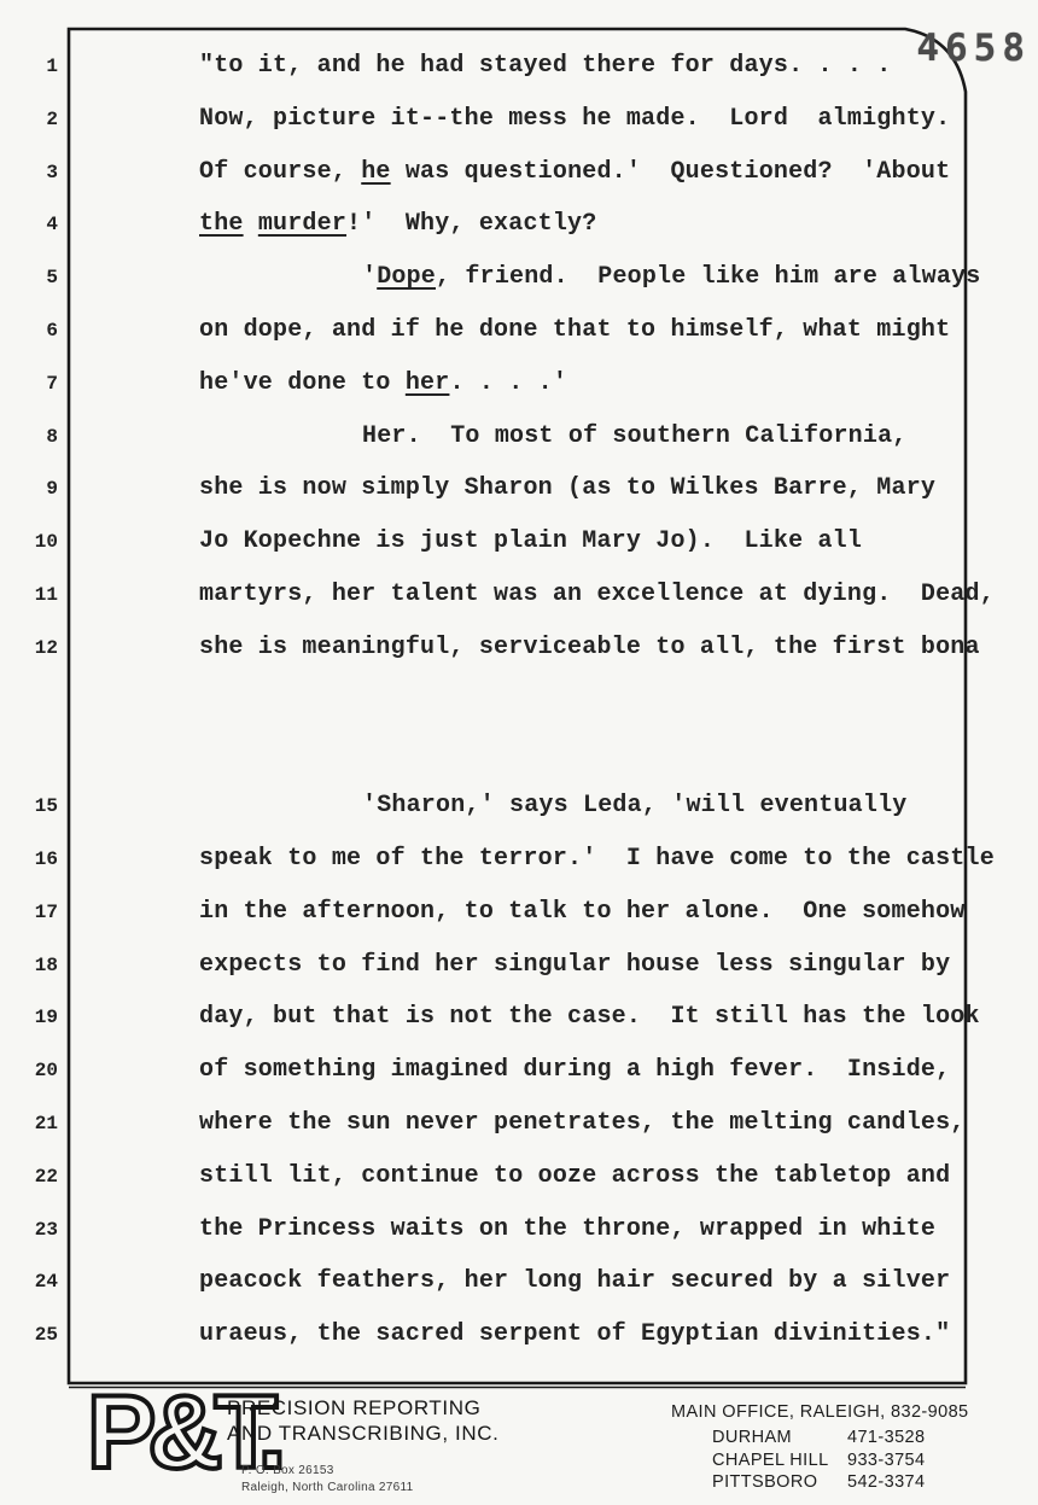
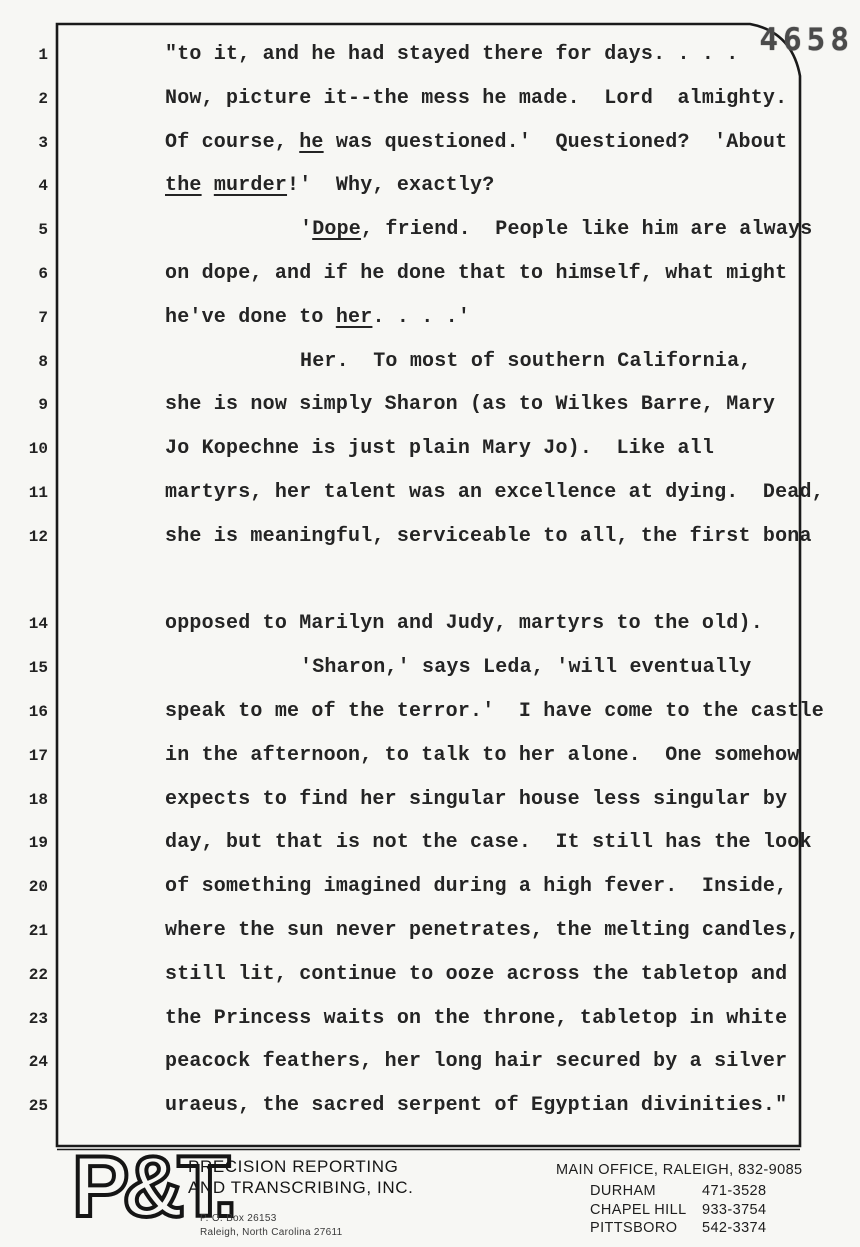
  4658
  1
  "to it, and he had stayed there for days. . . .
  2
  Now, picture it--the mess he made. Lord almighty.
  3
  Of course, he was questioned.' Questioned? 'About
  4
  the murder!' Why, exactly?
  5
  'Dope, friend. People like him are always
  6
  on dope, and if he done that to himself, what might
  7
  he've done to her. . . .'
  8
  Her. To most of southern California,
  9
  she is now simply Sharon (as to Wilkes Barre, Mary
  10
  Jo Kopechne is just plain Mary Jo). Like all
  11
  martyrs, her talent was an excellence at dying. Dead,
  12
  she is meaningful, serviceable to all, the first bona
+ 14
+ opposed to Marilyn and Judy, martyrs to the old).
  15
  'Sharon,' says Leda, 'will eventually
  16
  speak to me of the terror.' I have come to the castle
  17
  in the afternoon, to talk to her alone. One somehow
  18
  expects to find her singular house less singular by
  19
  day, but that is not the case. It still has the look
  20
  of something imagined during a high fever. Inside,
  21
  where the sun never penetrates, the melting candles,
  22
  still lit, continue to ooze across the tabletop and
  23
- the Princess waits on the throne, wrapped in white
+ the Princess waits on the throne, tabletop in white
  24
  peacock feathers, her long hair secured by a silver
  25
  uraeus, the sacred serpent of Egyptian divinities."
  P&T.
  PRECISION REPORTING
  AND TRANSCRIBING, INC.
  P. O. Box 26153
  Raleigh, North Carolina 27611
  MAIN OFFICE, RALEIGH, 832-9085
  DURHAM
  471-3528
  CHAPEL HILL
  933-3754
  PITTSBORO
  542-3374
